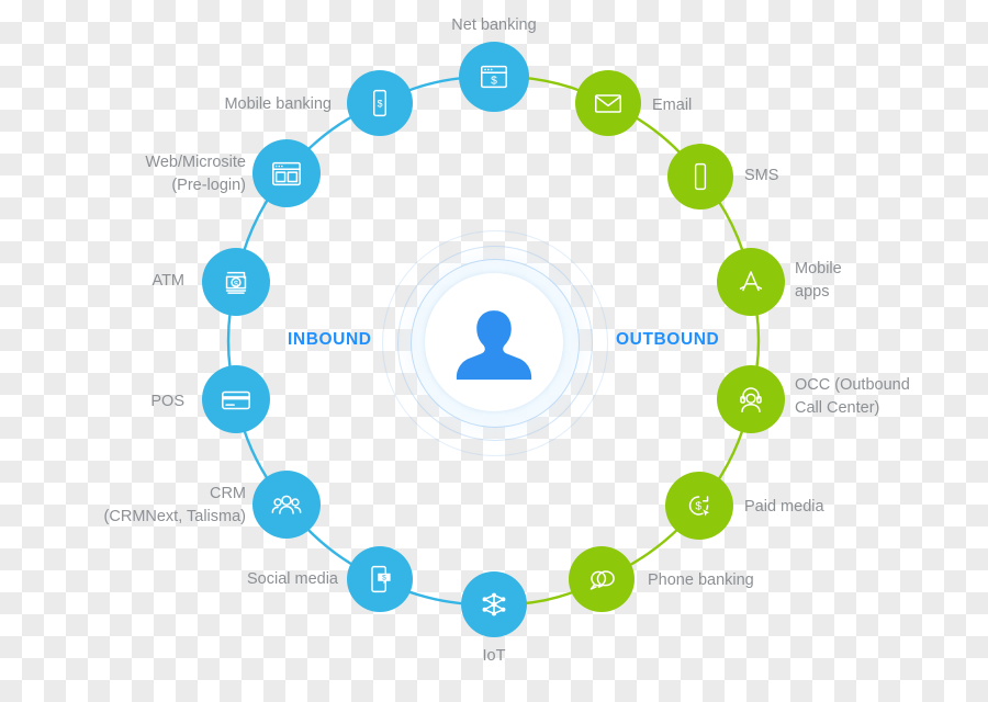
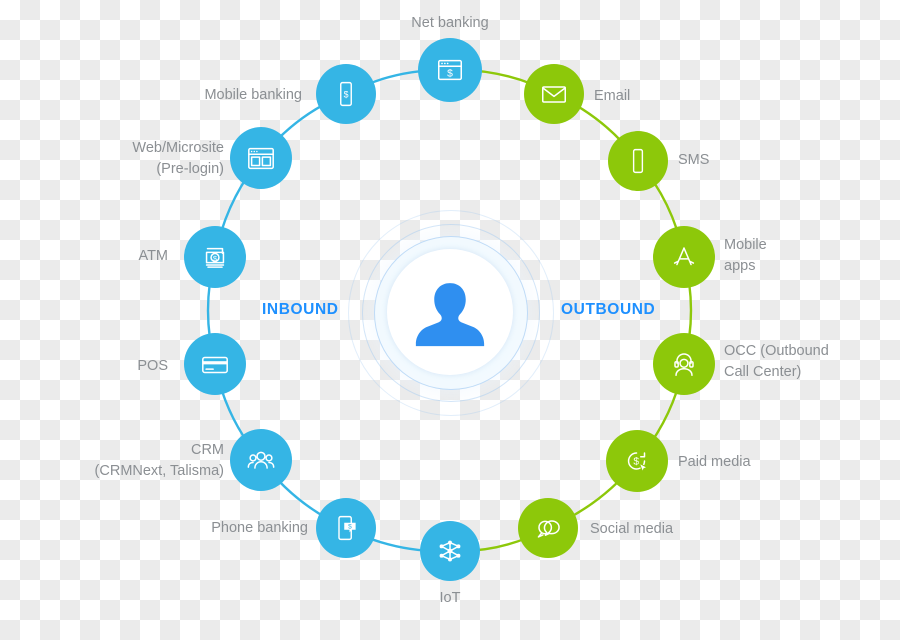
  INBOUND
  OUTBOUND
  $
  $
  $
  $
  Net banking
  Mobile banking
  Web/Microsite
  (Pre-login)
  ATM
  POS
  CRM
  (CRMNext, Talisma)
- Social media
+ Phone banking
  IoT
- Phone banking
+ Social media
  Paid media
  OCC (Outbound
  Call Center)
  Mobile
  apps
  SMS
  Email
